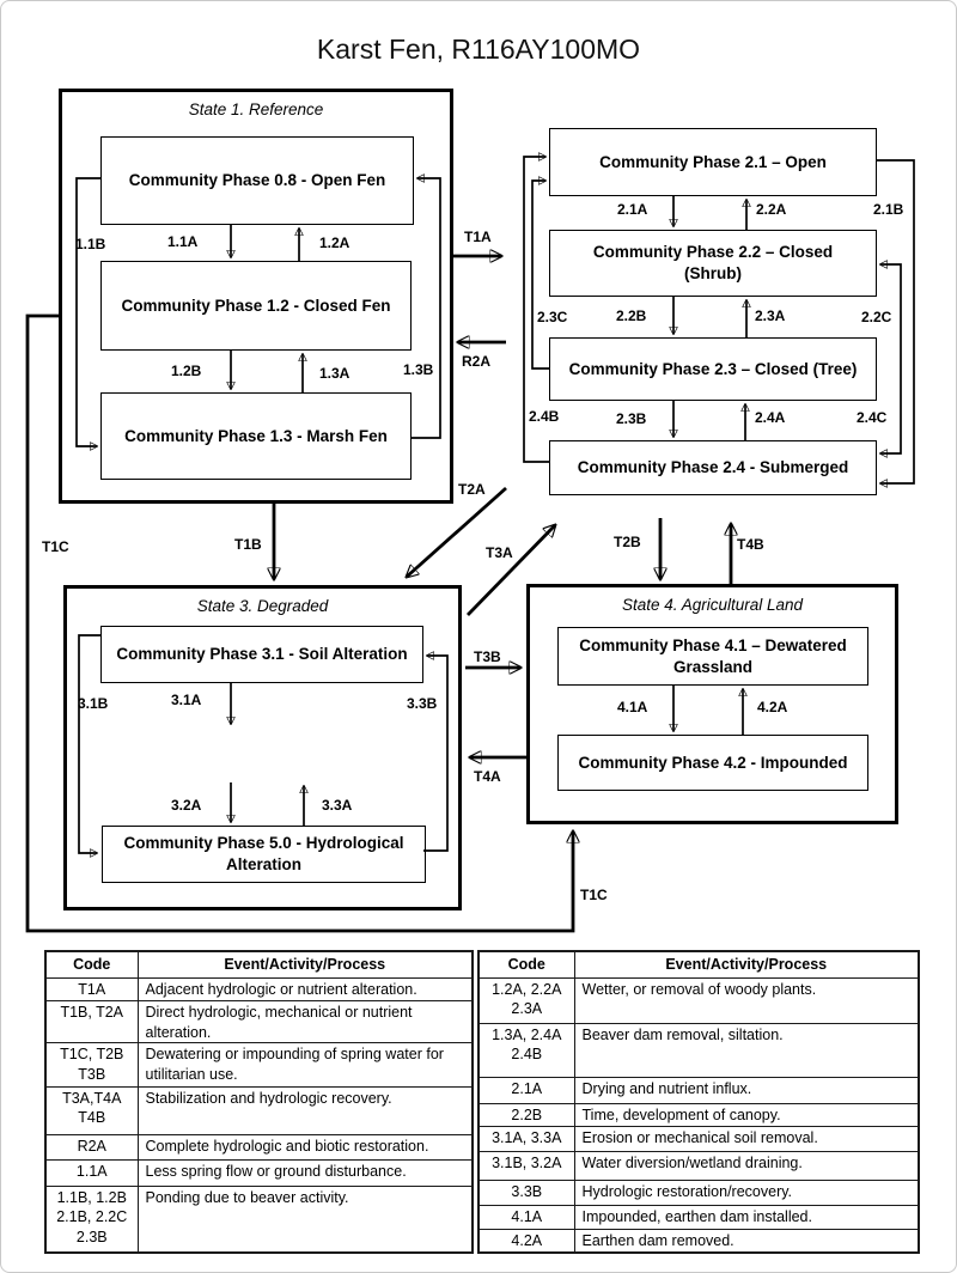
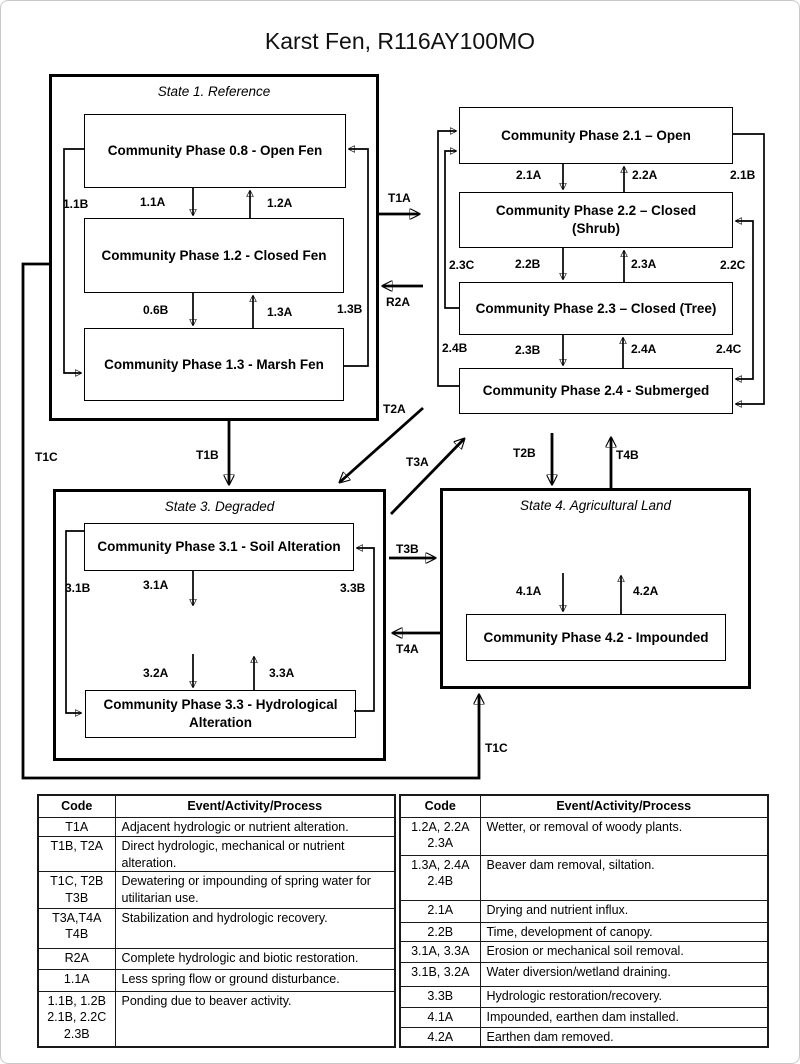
  Karst Fen, R116AY100MO
  State 1. Reference
  State 3. Degraded
  State 4. Agricultural Land
  Community Phase 0.8 - Open Fen
  Community Phase 1.2 - Closed Fen
  Community Phase 1.3 - Marsh Fen
  Community Phase 2.1 – Open
  Community Phase 2.2 – Closed (Shrub)
  Community Phase 2.3 – Closed (Tree)
  Community Phase 2.4 - Submerged
  Community Phase 3.1 - Soil Alteration
- Community Phase 5.0 - Hydrological Alteration
+ Community Phase 3.3 - Hydrological Alteration
- Community Phase 4.1 – Dewatered Grassland
  Community Phase 4.2 - Impounded
  1.1B
  1.1A
  1.2A
- 1.2B
+ 0.6B
  1.3A
  1.3B
  2.1A
  2.2A
  2.1B
  2.3C
  2.2B
  2.3A
  2.2C
  2.4B
  2.3B
  2.4A
  2.4C
  3.1B
  3.1A
  3.3B
  3.2A
  3.3A
  4.1A
  4.2A
  T1A
  R2A
  T2A
  T3A
  T1B
  T1C
  T2B
  T4B
  T3B
  T4A
  T1C
  Code	Event/Activity/Process
  T1A	Adjacent hydrologic or nutrient alteration.
  T1B, T2A	Direct hydrologic, mechanical or nutrient alteration.
  T1C, T2BT3B	Dewatering or impounding of spring water for utilitarian use.
  T3A,T4AT4B	Stabilization and hydrologic recovery.
  R2A	Complete hydrologic and biotic restoration.
  1.1A	Less spring flow or ground disturbance.
  1.1B, 1.2B2.1B, 2.2C2.3B	Ponding due to beaver activity.
  Code	Event/Activity/Process
  1.2A, 2.2A2.3A	Wetter, or removal of woody plants.
  1.3A, 2.4A2.4B	Beaver dam removal, siltation.
  2.1A	Drying and nutrient influx.
  2.2B	Time, development of canopy.
  3.1A, 3.3A	Erosion or mechanical soil removal.
  3.1B, 3.2A	Water diversion/wetland draining.
  3.3B	Hydrologic restoration/recovery.
  4.1A	Impounded, earthen dam installed.
  4.2A	Earthen dam removed.
